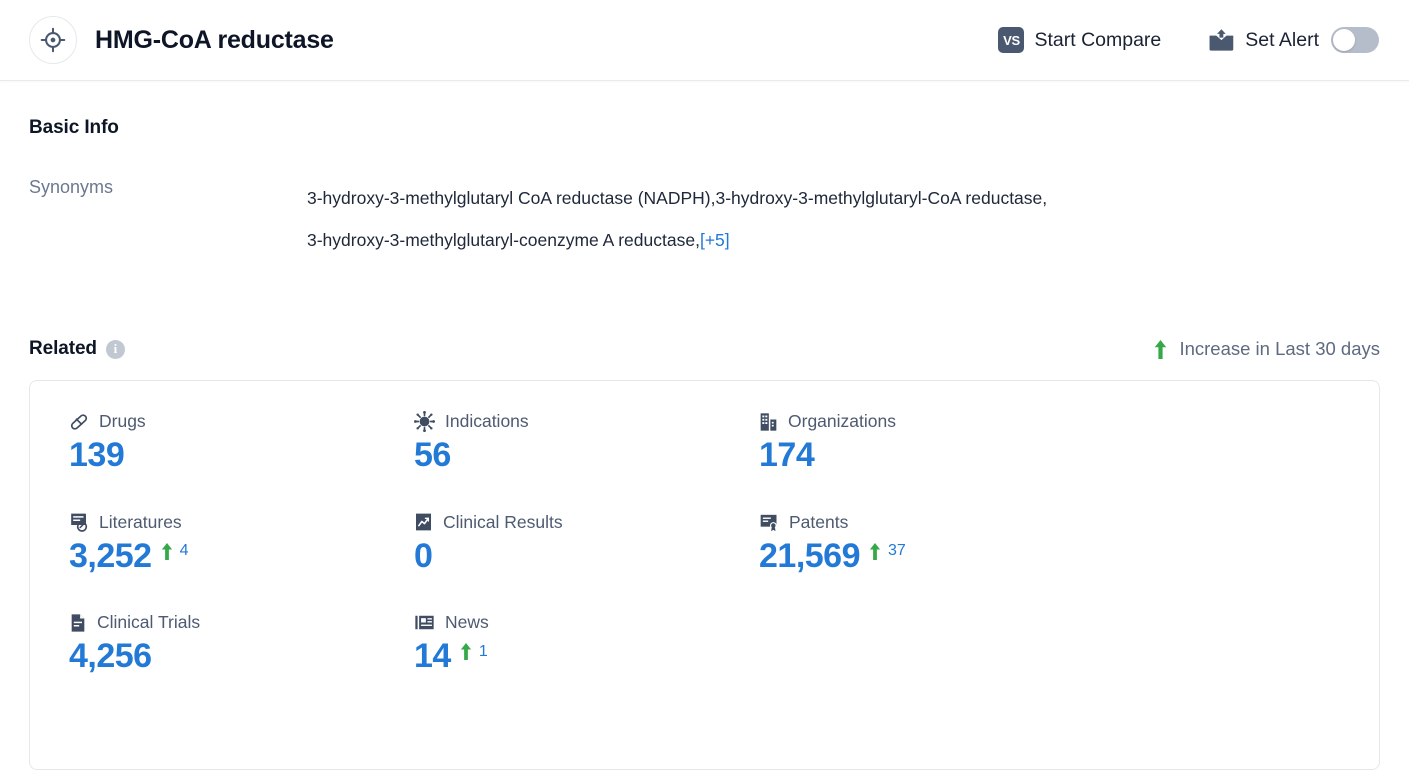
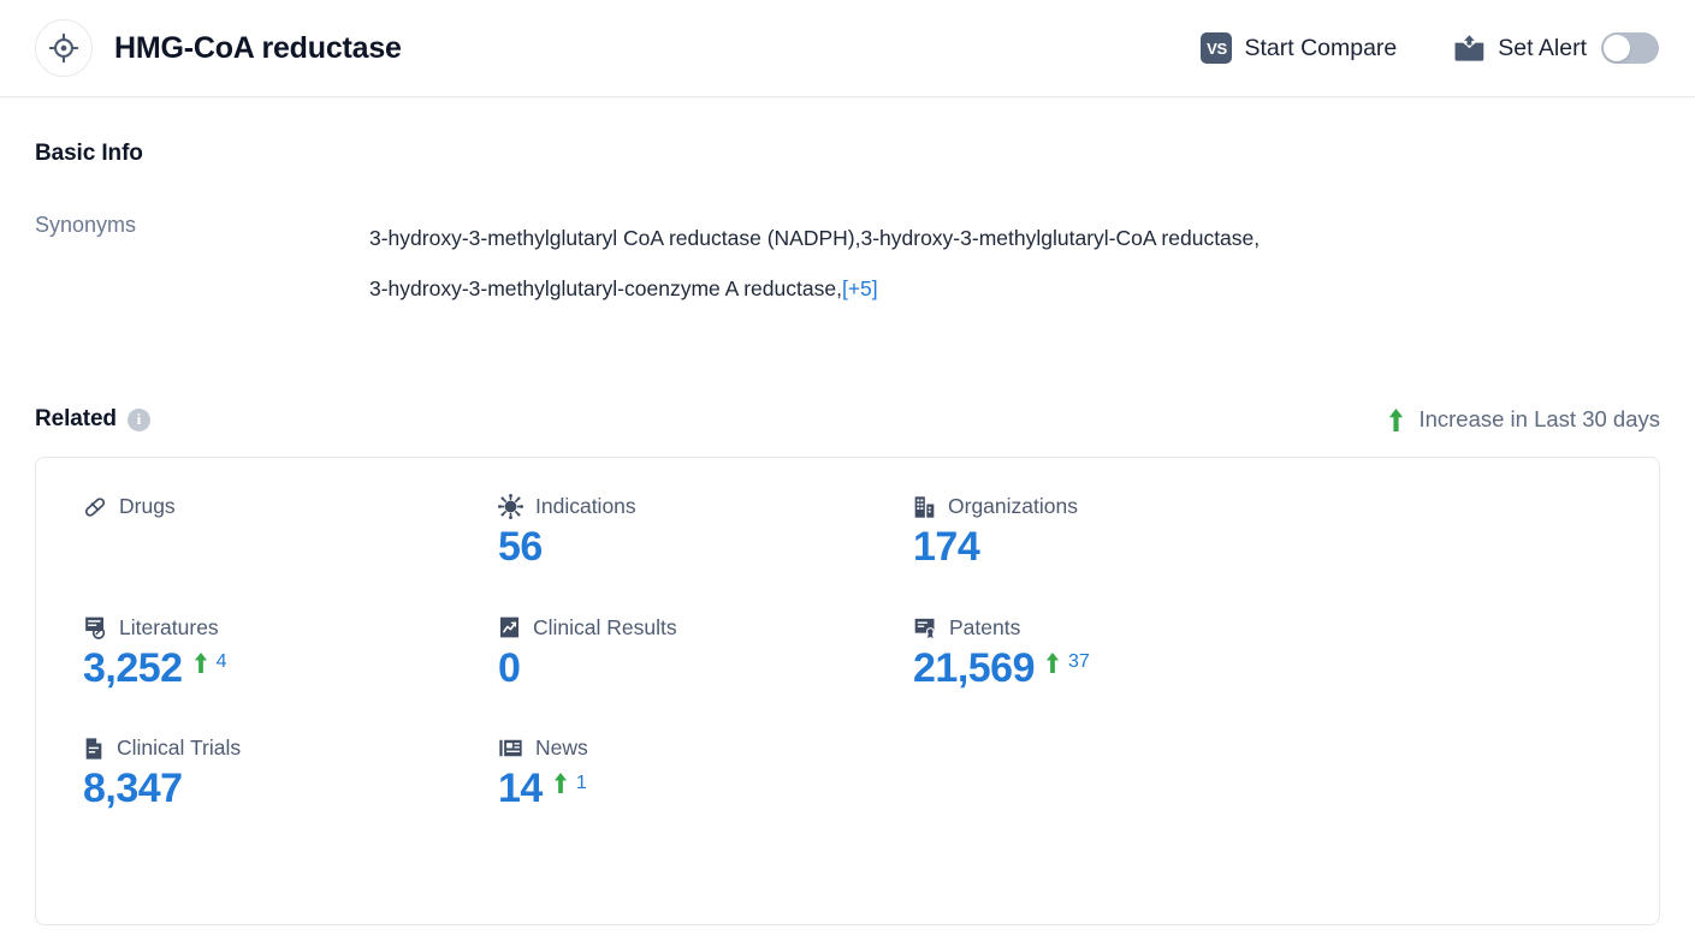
  HMG-CoA reductase
  VS
  Start Compare
  Set Alert
  Basic Info
  Synonyms
  3-hydroxy-3-methylglutaryl CoA reductase (NADPH),3-hydroxy-3-methylglutaryl-CoA reductase,
  3-hydroxy-3-methylglutaryl-coenzyme A reductase,[+5]
  Related
  i
  Increase in Last 30 days
  Drugs
- 139
  Indications
  56
  Organizations
  174
  Literatures
  3,252
  4
  Clinical Results
  0
  Patents
  21,569
  37
  Clinical Trials
- 4,256
+ 8,347
  News
  14
  1
